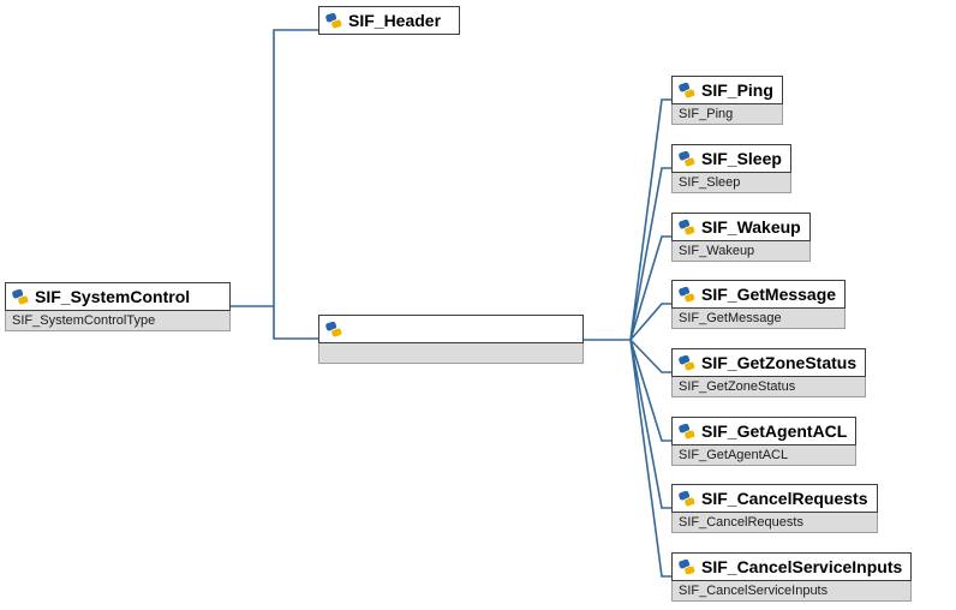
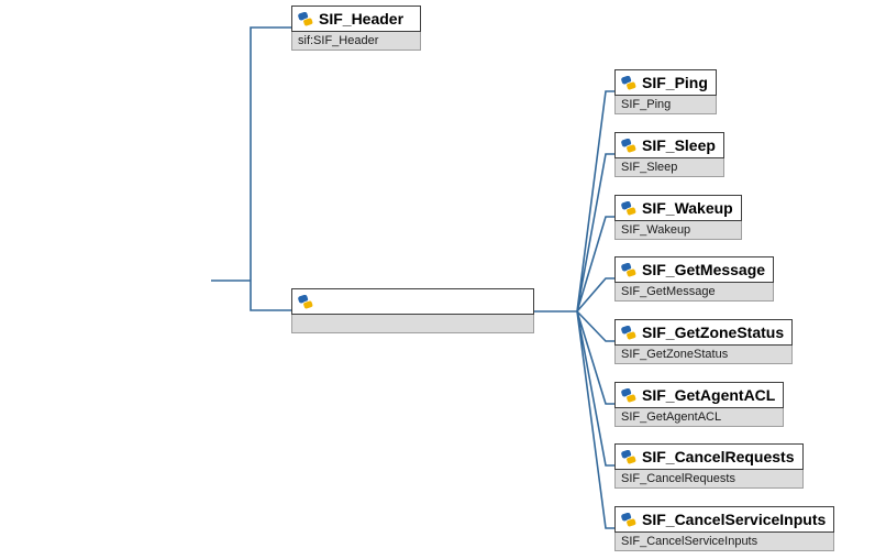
- SIF_SystemControl
- SIF_SystemControlType
  SIF_Header
+ sif:SIF_Header
  SIF_Ping
  SIF_Ping
  SIF_Sleep
  SIF_Sleep
  SIF_Wakeup
  SIF_Wakeup
  SIF_GetMessage
  SIF_GetMessage
  SIF_GetZoneStatus
  SIF_GetZoneStatus
  SIF_GetAgentACL
  SIF_GetAgentACL
  SIF_CancelRequests
  SIF_CancelRequests
  SIF_CancelServiceInputs
  SIF_CancelServiceInputs
